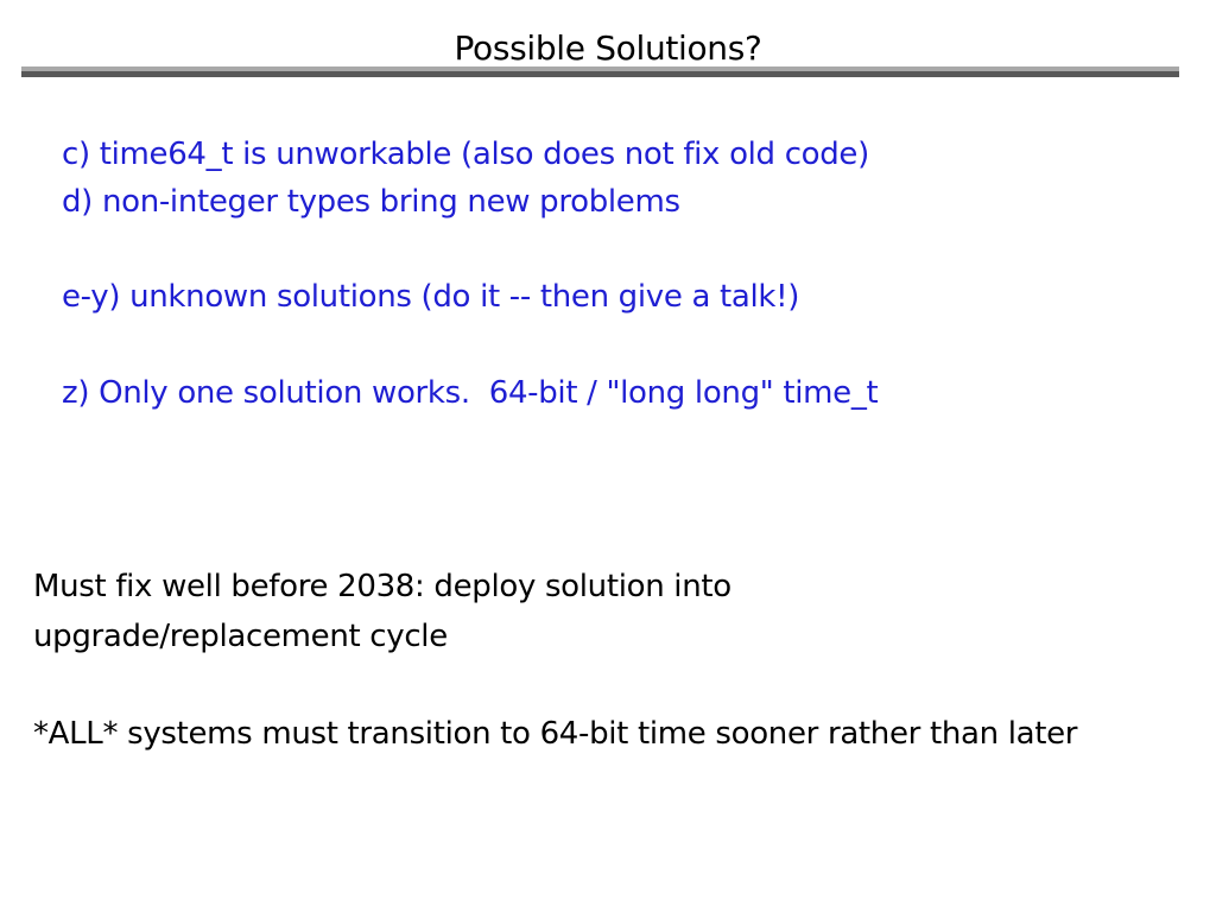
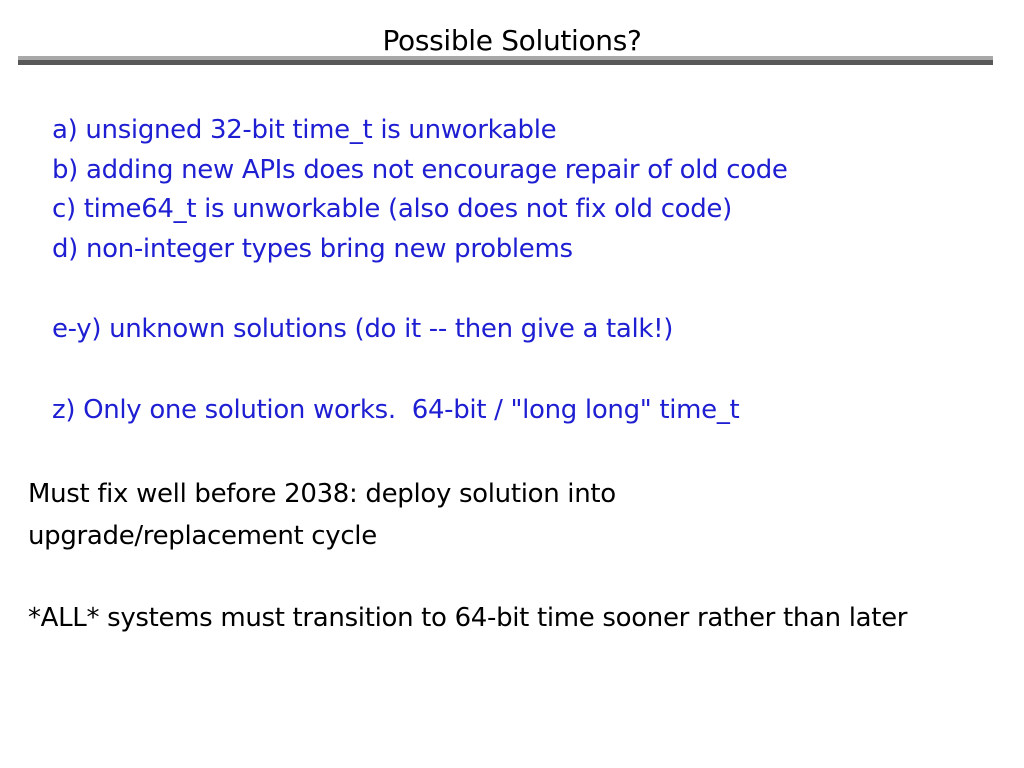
  Possible Solutions?
+ a) unsigned 32-bit time_t is unworkable
+ b) adding new APIs does not encourage repair of old code
  c) time64_t is unworkable (also does not fix old code)
  d) non-integer types bring new problems
  e-y) unknown solutions (do it -- then give a talk!)
  z) Only one solution works. 64-bit / "long long" time_t
  Must fix well before 2038: deploy solution into
  upgrade/replacement cycle
  *ALL* systems must transition to 64-bit time sooner rather than later
